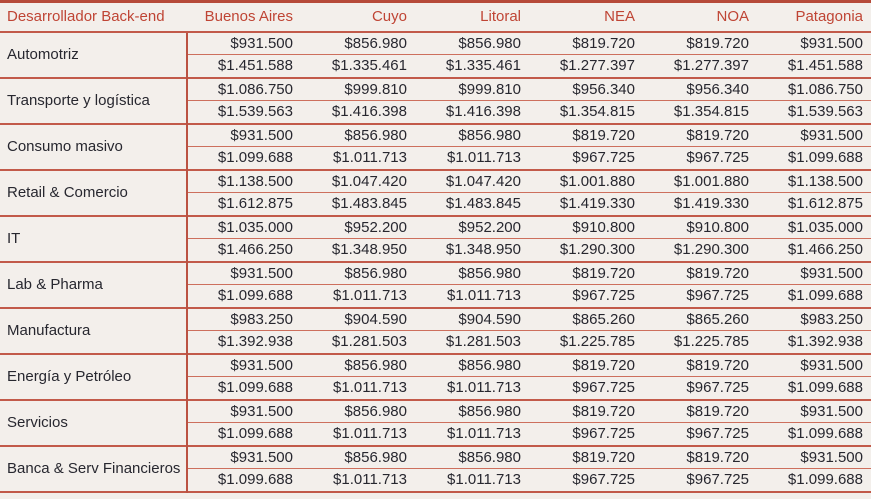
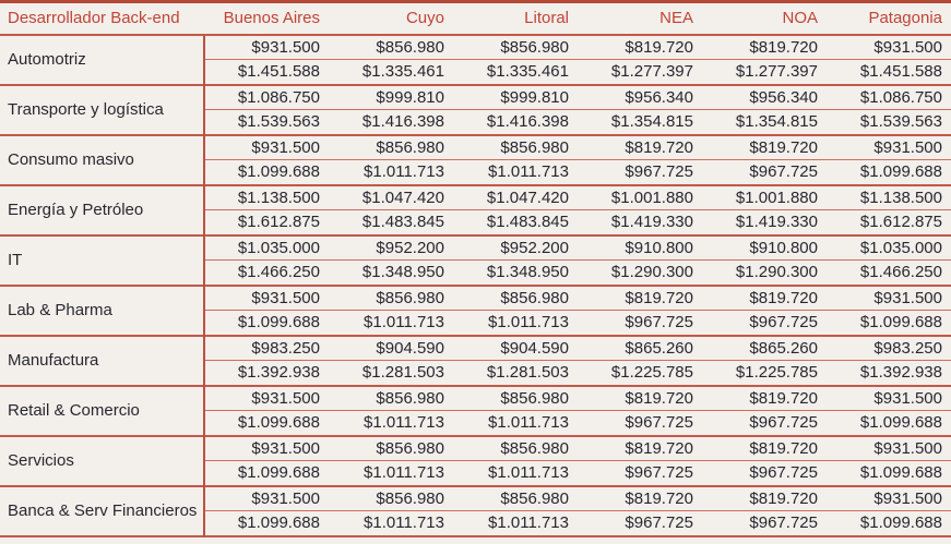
  Desarrollador Back-end	Buenos Aires	Cuyo	Litoral	NEA	NOA	Patagonia
  Automotriz	$931.500	$856.980	$856.980	$819.720	$819.720	$931.500
  $1.451.588	$1.335.461	$1.335.461	$1.277.397	$1.277.397	$1.451.588
  Transporte y logística	$1.086.750	$999.810	$999.810	$956.340	$956.340	$1.086.750
  $1.539.563	$1.416.398	$1.416.398	$1.354.815	$1.354.815	$1.539.563
  Consumo masivo	$931.500	$856.980	$856.980	$819.720	$819.720	$931.500
  $1.099.688	$1.011.713	$1.011.713	$967.725	$967.725	$1.099.688
- Retail & Comercio	$1.138.500	$1.047.420	$1.047.420	$1.001.880	$1.001.880	$1.138.500
+ Energía y Petróleo	$1.138.500	$1.047.420	$1.047.420	$1.001.880	$1.001.880	$1.138.500
  $1.612.875	$1.483.845	$1.483.845	$1.419.330	$1.419.330	$1.612.875
  IT	$1.035.000	$952.200	$952.200	$910.800	$910.800	$1.035.000
  $1.466.250	$1.348.950	$1.348.950	$1.290.300	$1.290.300	$1.466.250
  Lab & Pharma	$931.500	$856.980	$856.980	$819.720	$819.720	$931.500
  $1.099.688	$1.011.713	$1.011.713	$967.725	$967.725	$1.099.688
  Manufactura	$983.250	$904.590	$904.590	$865.260	$865.260	$983.250
  $1.392.938	$1.281.503	$1.281.503	$1.225.785	$1.225.785	$1.392.938
- Energía y Petróleo	$931.500	$856.980	$856.980	$819.720	$819.720	$931.500
+ Retail & Comercio	$931.500	$856.980	$856.980	$819.720	$819.720	$931.500
  $1.099.688	$1.011.713	$1.011.713	$967.725	$967.725	$1.099.688
  Servicios	$931.500	$856.980	$856.980	$819.720	$819.720	$931.500
  $1.099.688	$1.011.713	$1.011.713	$967.725	$967.725	$1.099.688
  Banca & Serv Financieros	$931.500	$856.980	$856.980	$819.720	$819.720	$931.500
  $1.099.688	$1.011.713	$1.011.713	$967.725	$967.725	$1.099.688
